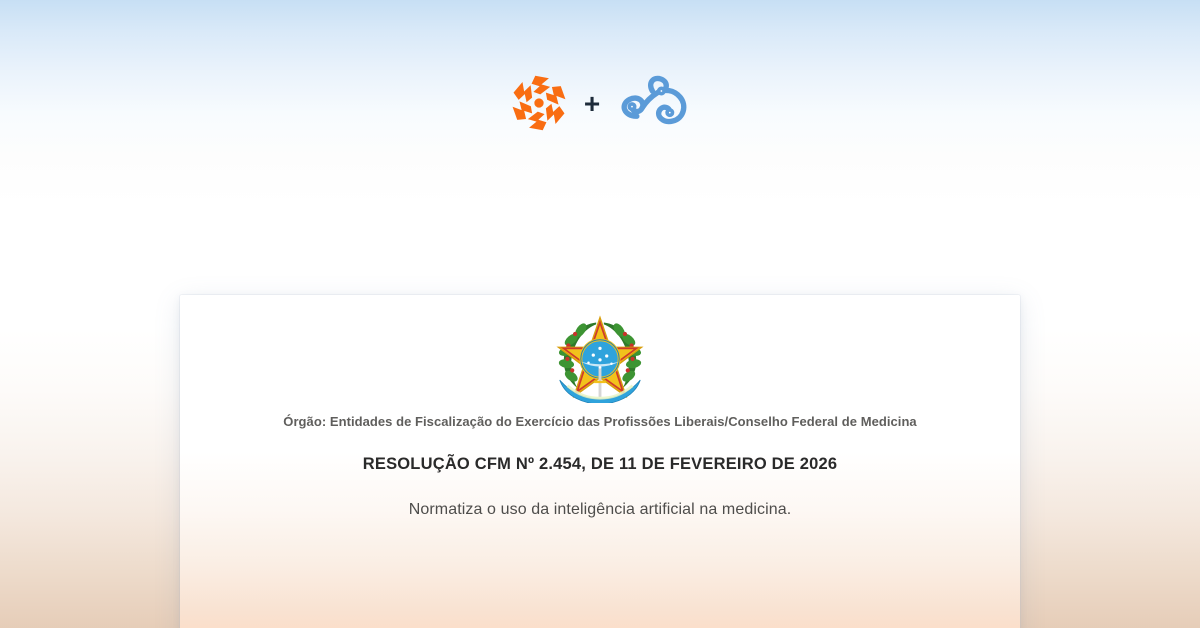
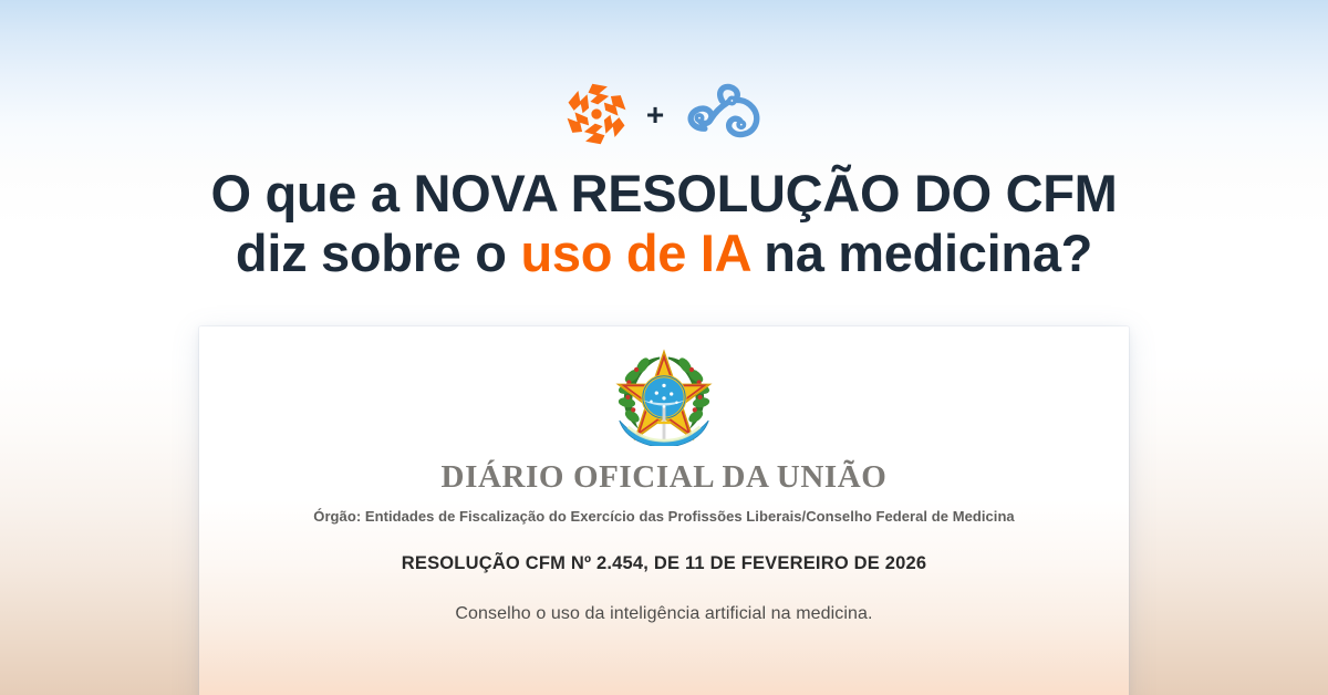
  +
+ O que a NOVA RESOLUÇÃO DO CFM
+ diz sobre o uso de IA na medicina?
+ DIÁRIO OFICIAL DA UNIÃO
  Órgão: Entidades de Fiscalização do Exercício das Profissões Liberais/Conselho Federal de Medicina
  RESOLUÇÃO CFM Nº 2.454, DE 11 DE FEVEREIRO DE 2026
- Normatiza o uso da inteligência artificial na medicina.
+ Conselho o uso da inteligência artificial na medicina.
